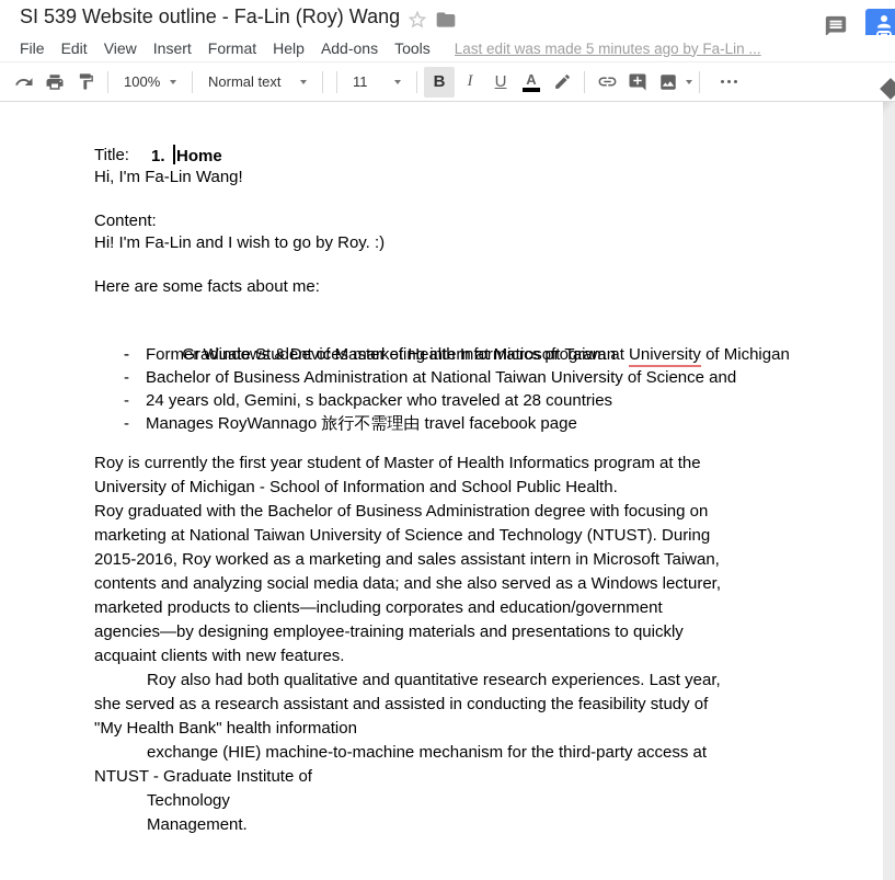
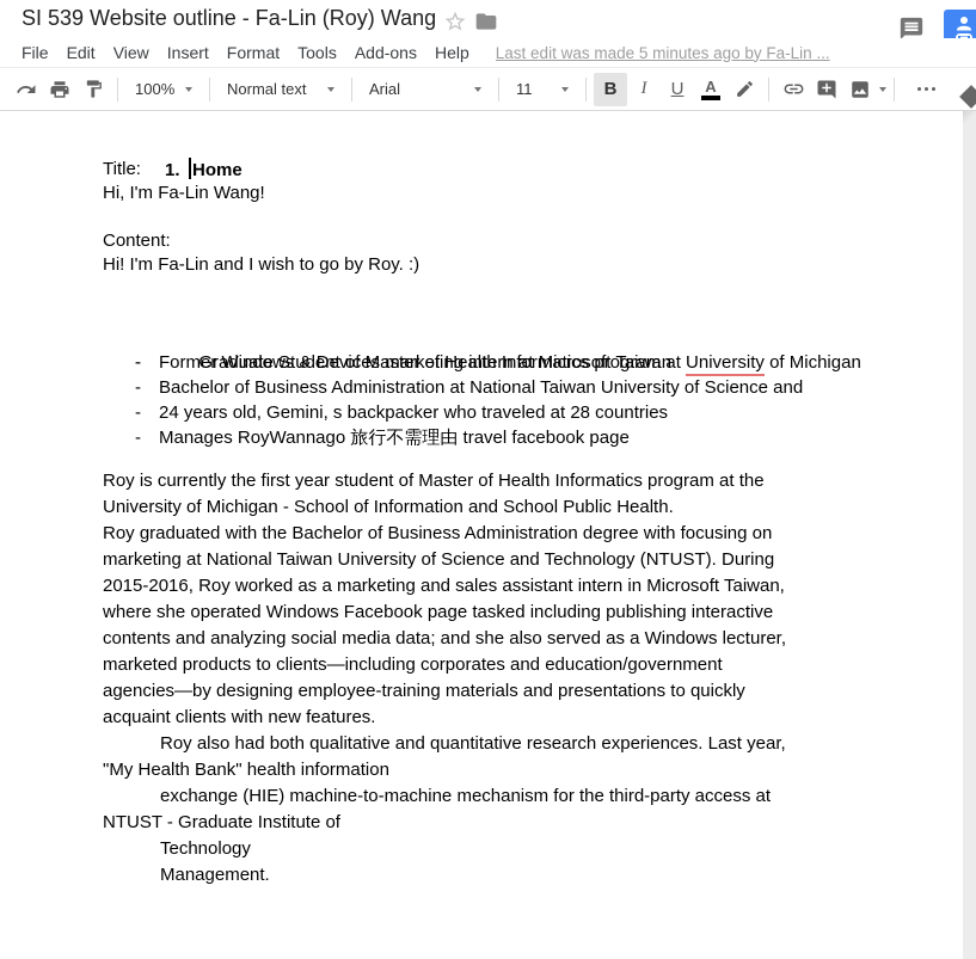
  SI 539 Website outline - Fa-Lin (Roy) Wang
  File
  Edit
  View
  Insert
  Format
- Help
+ Tools
  Add-ons
- Tools
+ Help
  Last edit was made 5 minutes ago by Fa-Lin ...
  100%
  Normal text
+ Arial
  11
  B
  I
  U
  A
  1. Home
  Title:
  Hi, I'm Fa-Lin Wang!
  Content:
  Hi! I'm Fa-Lin and I wish to go by Roy. :)
- Here are some facts about me:
  -
  Graduate Student of Master of Health Informatics program at University of Michigan
  Former Windows & Devices marketing intern at Microsoft Taiwan
  -
  Bachelor of Business Administration at National Taiwan University of Science and
  -
  24 years old, Gemini, s backpacker who traveled at 28 countries
  -
  Manages RoyWannago 旅行不需理由 travel facebook page
  Roy is currently the first year student of Master of Health Informatics program at the
  University of Michigan - School of Information and School Public Health.
  Roy graduated with the Bachelor of Business Administration degree with focusing on
  marketing at National Taiwan University of Science and Technology (NTUST). During
  2015-2016, Roy worked as a marketing and sales assistant intern in Microsoft Taiwan,
+ where she operated Windows Facebook page tasked including publishing interactive
  contents and analyzing social media data; and she also served as a Windows lecturer,
  marketed products to clients—including corporates and education/government
  agencies—by designing employee-training materials and presentations to quickly
  acquaint clients with new features.
  Roy also had both qualitative and quantitative research experiences. Last year,
- she served as a research assistant and assisted in conducting the feasibility study of
  "My Health Bank" health information
  exchange (HIE) machine-to-machine mechanism for the third-party access at
  NTUST - Graduate Institute of
  Technology
  Management.
